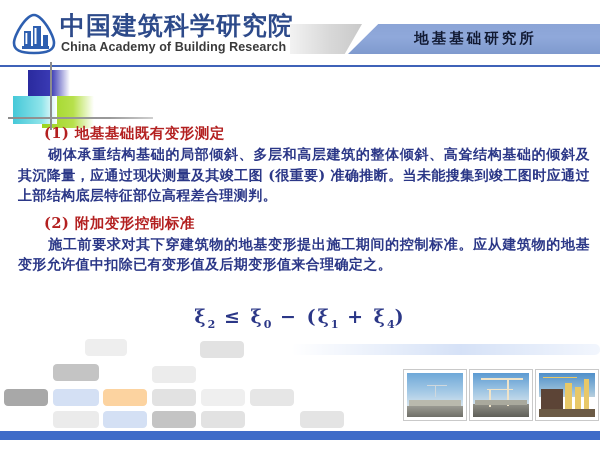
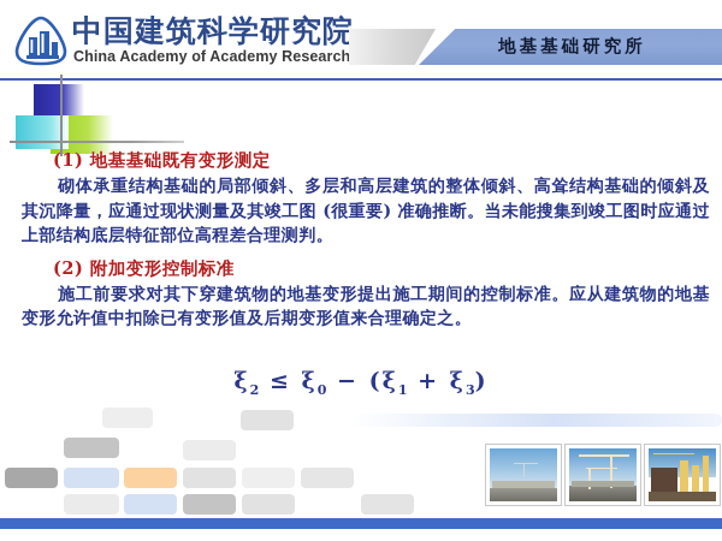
  中国建筑科学研究院
- China Academy of Building Research
+ China Academy of Academy Research
  地基基础研究所
  (1) 地基基础既有变形测定
  砌体承重结构基础的局部倾斜、多层和高层建筑的整体倾斜、高耸结构基础的倾斜及其沉降量，应通过现状测量及其竣工图 (很重要) 准确推断。当未能搜集到竣工图时应通过上部结构底层特征部位高程差合理测判。
  (2) 附加变形控制标准
  施工前要求对其下穿建筑物的地基变形提出施工期间的控制标准。应从建筑物的地基变形允许值中扣除已有变形值及后期变形值来合理确定之。
- ξ2 ≤ ξ0 − (ξ1 + ξ4)
+ ξ2 ≤ ξ0 − (ξ1 + ξ3)
